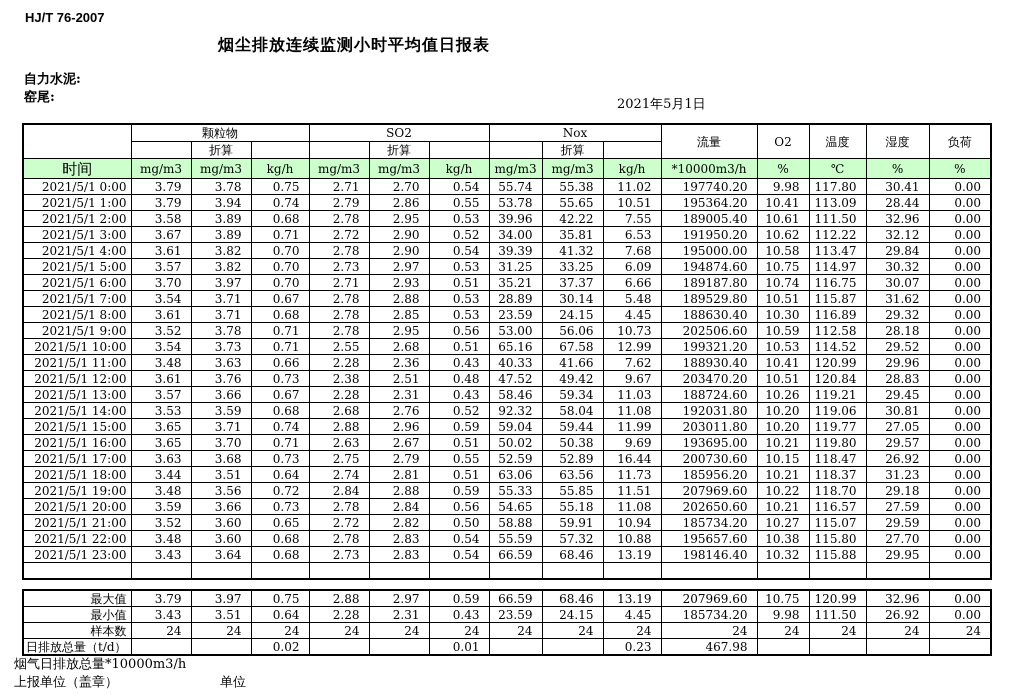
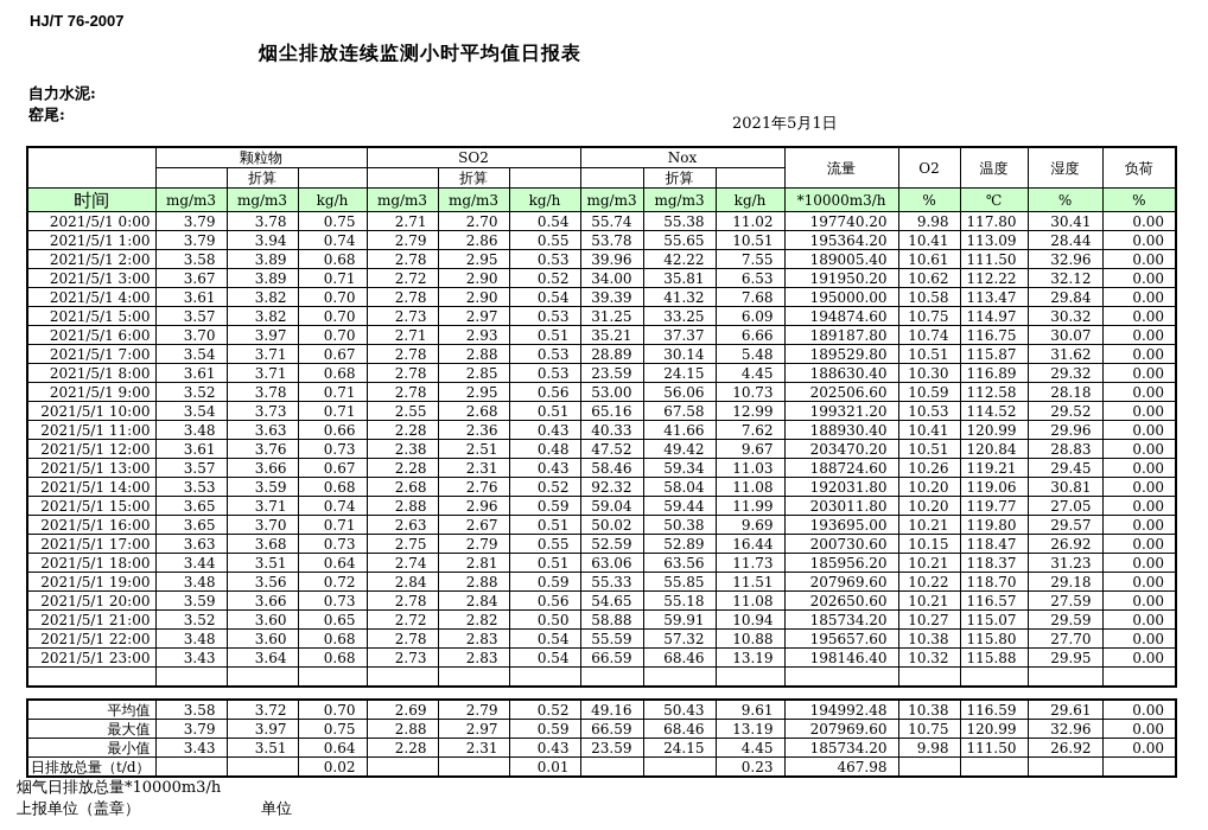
  HJ/T 76-2007
  烟尘排放连续监测小时平均值日报表
  自力水泥:
  窑尾:
  2021年5月1日
  	颗粒物	SO2	Nox	流量	O2	温度	湿度	负荷
  	折算			折算			折算
  时间	mg/m3	mg/m3	kg/h	mg/m3	mg/m3	kg/h	mg/m3	mg/m3	kg/h	*10000m3/h	%	℃	%	%
  2021/5/1 0:00	3.79	3.78	0.75	2.71	2.70	0.54	55.74	55.38	11.02	197740.20	9.98	117.80	30.41	0.00
  2021/5/1 1:00	3.79	3.94	0.74	2.79	2.86	0.55	53.78	55.65	10.51	195364.20	10.41	113.09	28.44	0.00
  2021/5/1 2:00	3.58	3.89	0.68	2.78	2.95	0.53	39.96	42.22	7.55	189005.40	10.61	111.50	32.96	0.00
  2021/5/1 3:00	3.67	3.89	0.71	2.72	2.90	0.52	34.00	35.81	6.53	191950.20	10.62	112.22	32.12	0.00
  2021/5/1 4:00	3.61	3.82	0.70	2.78	2.90	0.54	39.39	41.32	7.68	195000.00	10.58	113.47	29.84	0.00
  2021/5/1 5:00	3.57	3.82	0.70	2.73	2.97	0.53	31.25	33.25	6.09	194874.60	10.75	114.97	30.32	0.00
  2021/5/1 6:00	3.70	3.97	0.70	2.71	2.93	0.51	35.21	37.37	6.66	189187.80	10.74	116.75	30.07	0.00
  2021/5/1 7:00	3.54	3.71	0.67	2.78	2.88	0.53	28.89	30.14	5.48	189529.80	10.51	115.87	31.62	0.00
  2021/5/1 8:00	3.61	3.71	0.68	2.78	2.85	0.53	23.59	24.15	4.45	188630.40	10.30	116.89	29.32	0.00
  2021/5/1 9:00	3.52	3.78	0.71	2.78	2.95	0.56	53.00	56.06	10.73	202506.60	10.59	112.58	28.18	0.00
  2021/5/1 10:00	3.54	3.73	0.71	2.55	2.68	0.51	65.16	67.58	12.99	199321.20	10.53	114.52	29.52	0.00
  2021/5/1 11:00	3.48	3.63	0.66	2.28	2.36	0.43	40.33	41.66	7.62	188930.40	10.41	120.99	29.96	0.00
  2021/5/1 12:00	3.61	3.76	0.73	2.38	2.51	0.48	47.52	49.42	9.67	203470.20	10.51	120.84	28.83	0.00
  2021/5/1 13:00	3.57	3.66	0.67	2.28	2.31	0.43	58.46	59.34	11.03	188724.60	10.26	119.21	29.45	0.00
  2021/5/1 14:00	3.53	3.59	0.68	2.68	2.76	0.52	92.32	58.04	11.08	192031.80	10.20	119.06	30.81	0.00
  2021/5/1 15:00	3.65	3.71	0.74	2.88	2.96	0.59	59.04	59.44	11.99	203011.80	10.20	119.77	27.05	0.00
  2021/5/1 16:00	3.65	3.70	0.71	2.63	2.67	0.51	50.02	50.38	9.69	193695.00	10.21	119.80	29.57	0.00
  2021/5/1 17:00	3.63	3.68	0.73	2.75	2.79	0.55	52.59	52.89	16.44	200730.60	10.15	118.47	26.92	0.00
  2021/5/1 18:00	3.44	3.51	0.64	2.74	2.81	0.51	63.06	63.56	11.73	185956.20	10.21	118.37	31.23	0.00
  2021/5/1 19:00	3.48	3.56	0.72	2.84	2.88	0.59	55.33	55.85	11.51	207969.60	10.22	118.70	29.18	0.00
  2021/5/1 20:00	3.59	3.66	0.73	2.78	2.84	0.56	54.65	55.18	11.08	202650.60	10.21	116.57	27.59	0.00
  2021/5/1 21:00	3.52	3.60	0.65	2.72	2.82	0.50	58.88	59.91	10.94	185734.20	10.27	115.07	29.59	0.00
  2021/5/1 22:00	3.48	3.60	0.68	2.78	2.83	0.54	55.59	57.32	10.88	195657.60	10.38	115.80	27.70	0.00
  2021/5/1 23:00	3.43	3.64	0.68	2.73	2.83	0.54	66.59	68.46	13.19	198146.40	10.32	115.88	29.95	0.00
+ 平均值	3.58	3.72	0.70	2.69	2.79	0.52	49.16	50.43	9.61	194992.48	10.38	116.59	29.61	0.00
  最大值	3.79	3.97	0.75	2.88	2.97	0.59	66.59	68.46	13.19	207969.60	10.75	120.99	32.96	0.00
  最小值	3.43	3.51	0.64	2.28	2.31	0.43	23.59	24.15	4.45	185734.20	9.98	111.50	26.92	0.00
- 样本数	24	24	24	24	24	24	24	24	24	24	24	24	24	24
  日排放总量（t/d）			0.02			0.01			0.23	467.98
  烟气日排放总量*10000m3/h
  上报单位（盖章）
  单位
